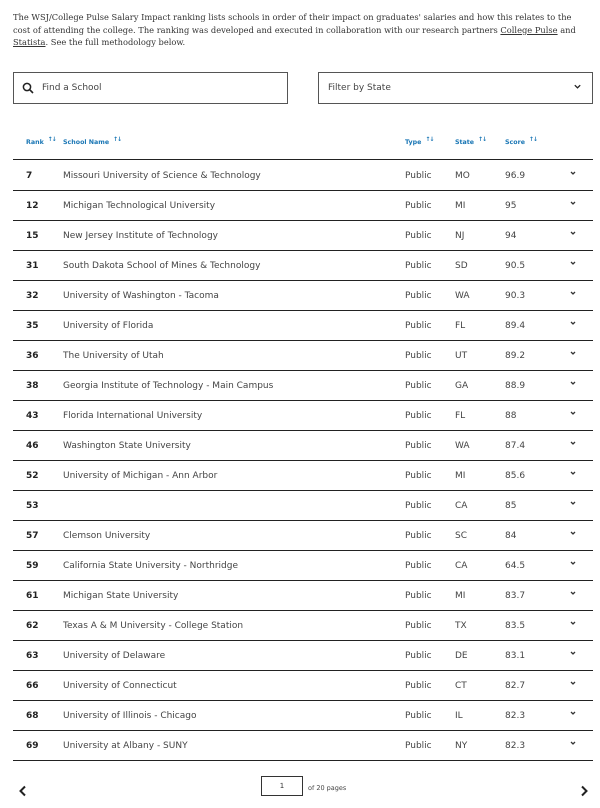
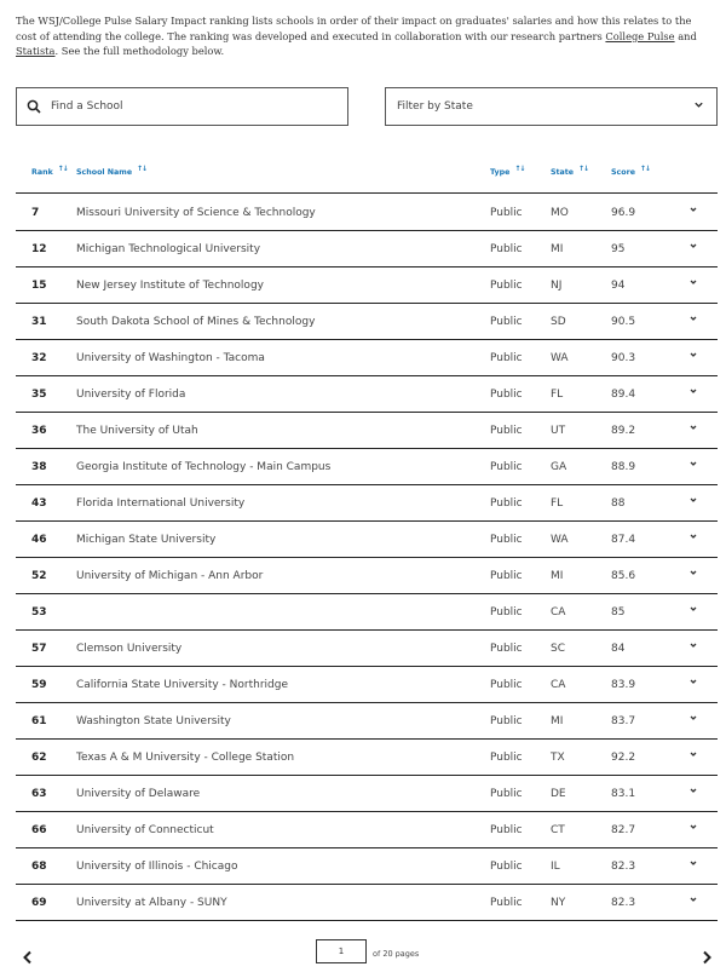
  The WSJ/College Pulse Salary Impact ranking lists schools in order of their impact on graduates' salaries and how this relates to the cost of attending the college. The ranking was developed and executed in collaboration with our research partners College Pulse and Statista. See the full methodology below.
  Find a School
  Filter by State
  7
  Missouri University of Science & Technology
  Public
  MO
  96.9
  12
  Michigan Technological University
  Public
  MI
  95
  15
  New Jersey Institute of Technology
  Public
  NJ
  94
  31
  South Dakota School of Mines & Technology
  Public
  SD
  90.5
  32
  University of Washington - Tacoma
  Public
  WA
  90.3
  35
  University of Florida
  Public
  FL
  89.4
  36
  The University of Utah
  Public
  UT
  89.2
  38
  Georgia Institute of Technology - Main Campus
  Public
  GA
  88.9
  43
  Florida International University
  Public
  FL
  88
  46
- Washington State University
+ Michigan State University
  Public
  WA
  87.4
  52
  University of Michigan - Ann Arbor
  Public
  MI
  85.6
  53
  Public
  CA
  85
  57
  Clemson University
  Public
  SC
  84
  59
  California State University - Northridge
  Public
  CA
- 64.5
+ 83.9
  61
- Michigan State University
+ Washington State University
  Public
  MI
  83.7
  62
  Texas A & M University - College Station
  Public
  TX
- 83.5
+ 92.2
  63
  University of Delaware
  Public
  DE
  83.1
  66
  University of Connecticut
  Public
  CT
  82.7
  68
  University of Illinois - Chicago
  Public
  IL
  82.3
  69
  University at Albany - SUNY
  Public
  NY
  82.3
  1
  of 20 pages
